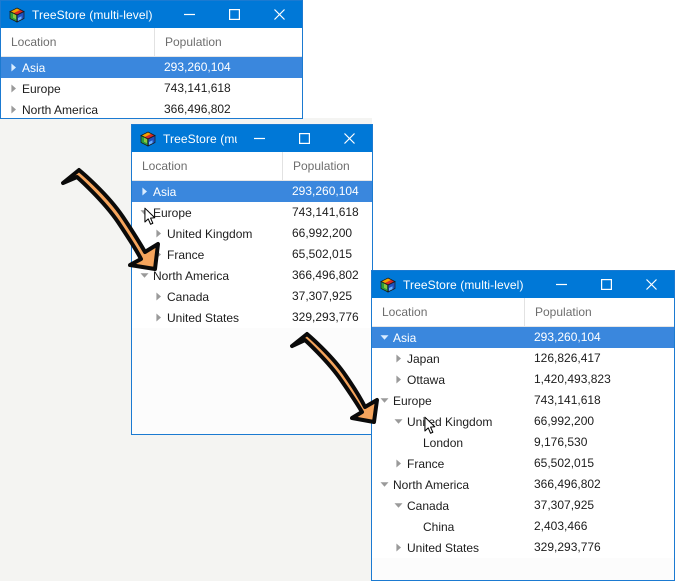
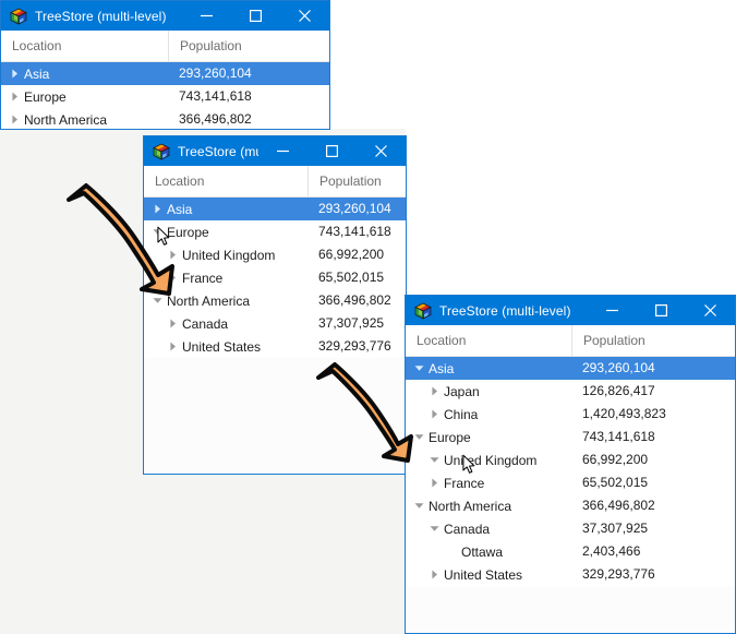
  TreeStore (multi-level)
  Location
  Population
  Asia
  293,260,104
  Europe
  743,141,618
  North America
  366,496,802
  Location
  Population
  Asia
  293,260,104
  Europe
  743,141,618
  United Kingdom
  66,992,200
  France
  65,502,015
  North America
  366,496,802
  Canada
  37,307,925
  United States
  329,293,776
  TreeStore (multi-level)
  Location
  Population
  Asia
  293,260,104
  Japan
  126,826,417
- Ottawa
+ China
  1,420,493,823
  Europe
  743,141,618
  Unied Kingdom
  66,992,200
- London
- 9,176,530
  France
  65,502,015
  North America
  366,496,802
  Canada
  37,307,925
- China
+ Ottawa
  2,403,466
  United States
  329,293,776
